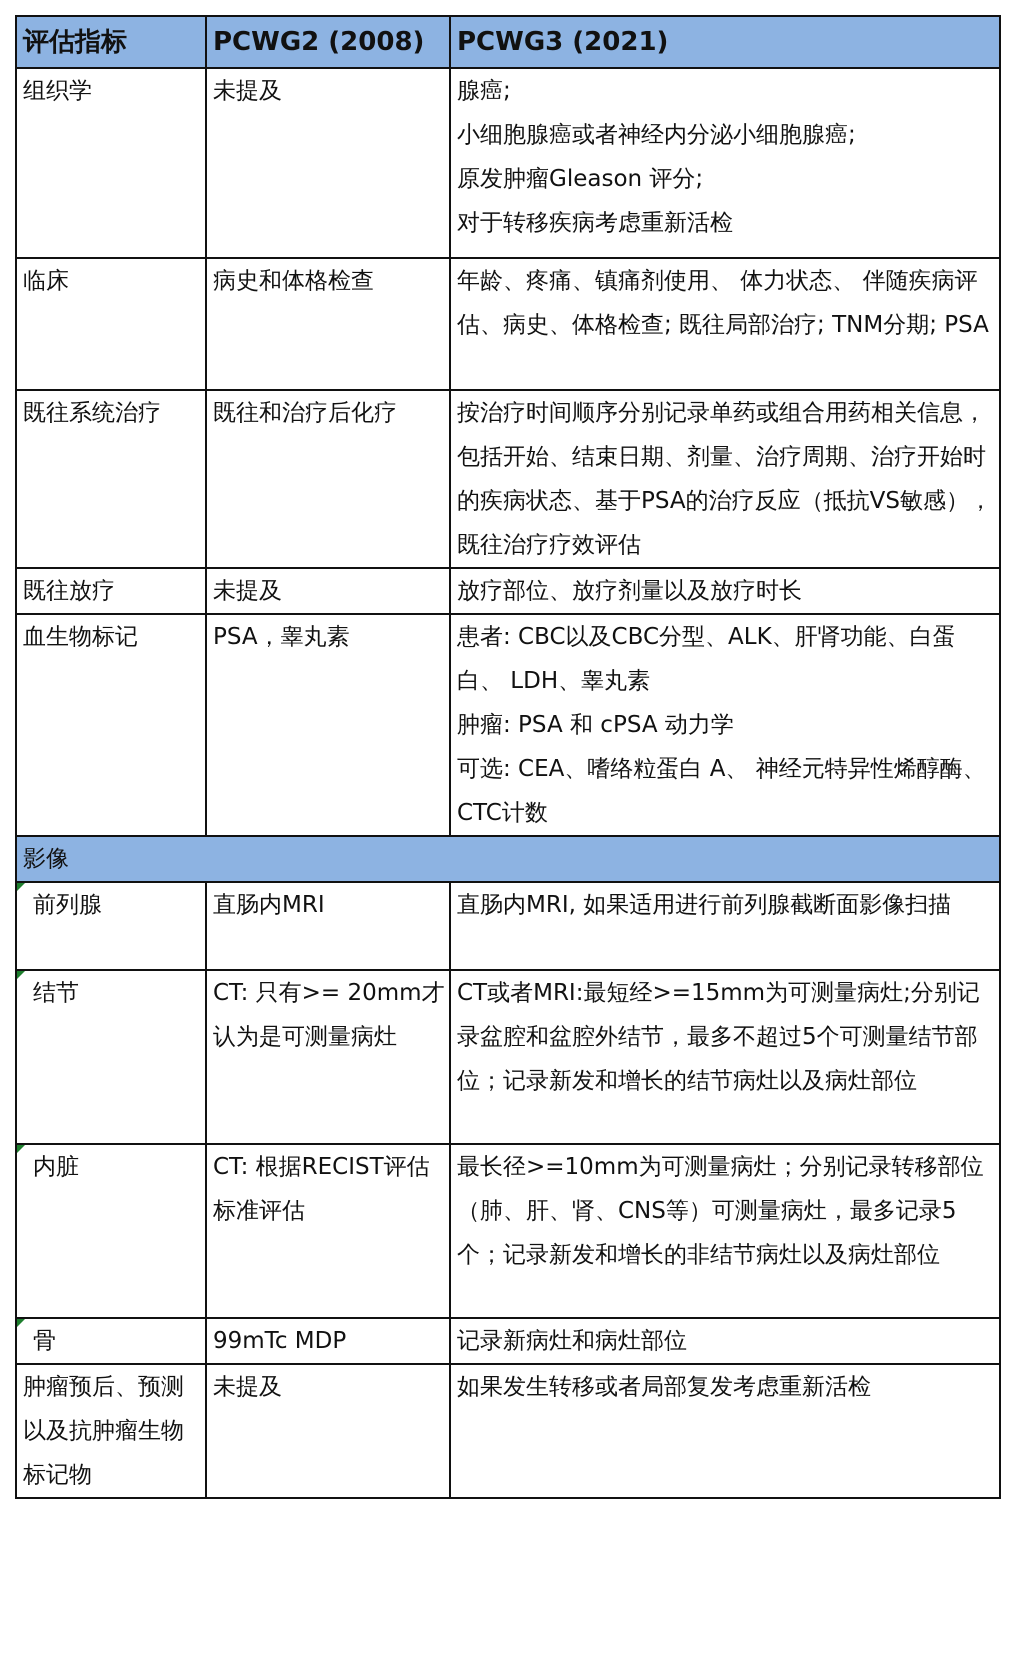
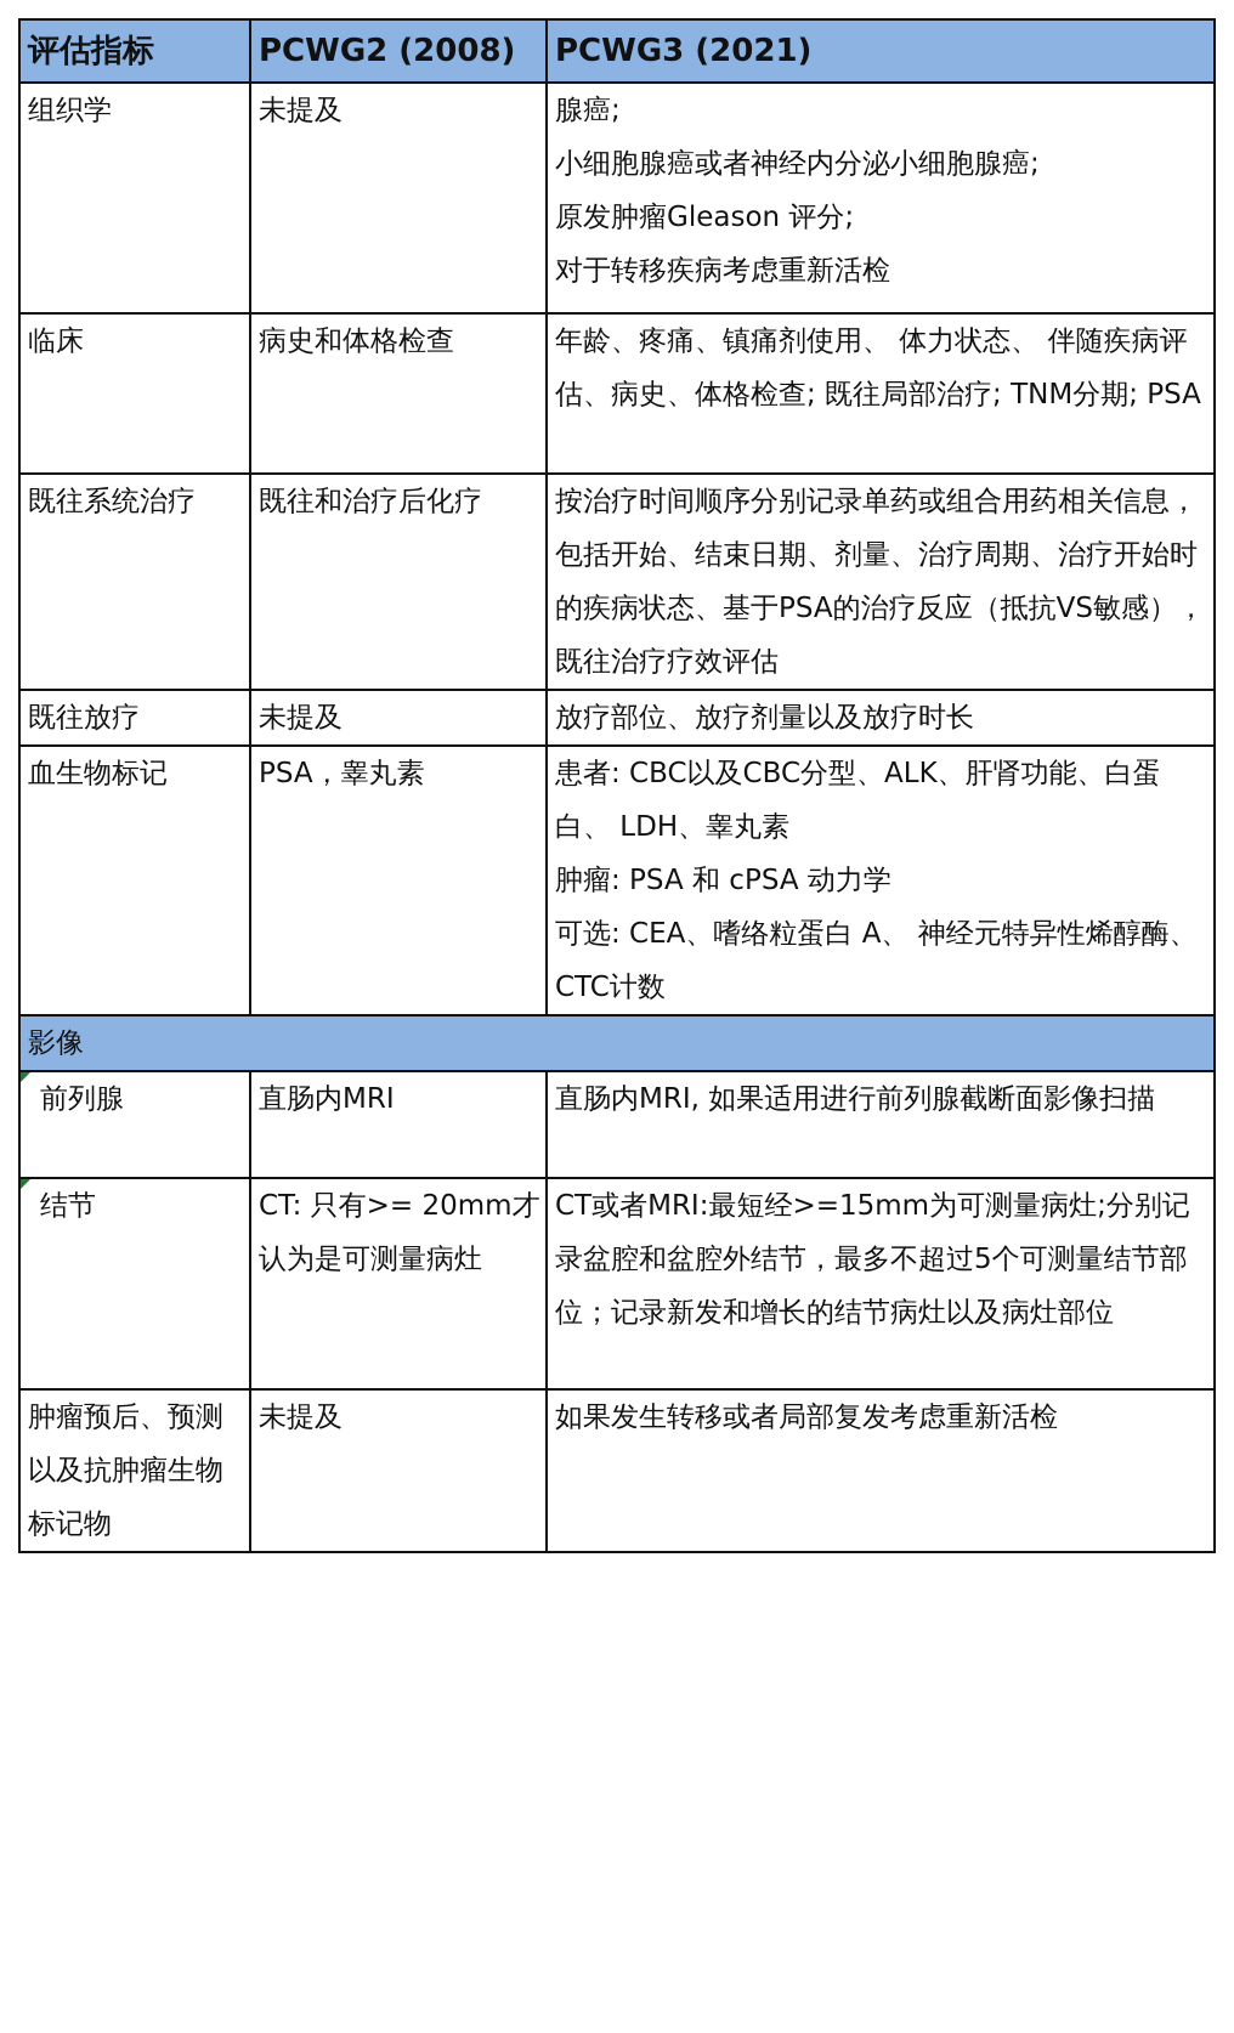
  评估指标	PCWG2 (2008)	PCWG3 (2021)
  组织学	未提及	腺癌; 小细胞腺癌或者神经内分泌小细胞腺癌; 原发肿瘤Gleason 评分; 对于转移疾病考虑重新活检
  临床	病史和体格检查	年龄、疼痛、镇痛剂使用、 体力状态、 伴随疾病评估、病史、体格检查; 既往局部治疗; TNM分期; PSA
  既往系统治疗	既往和治疗后化疗	按治疗时间顺序分别记录单药或组合用药相关信息，包括开始、结束日期、剂量、治疗周期、治疗开始时的疾病状态、基于PSA的治疗反应（抵抗VS敏感），既往治疗疗效评估
  既往放疗	未提及	放疗部位、放疗剂量以及放疗时长
  血生物标记	PSA，睾丸素	患者: CBC以及CBC分型、ALK、肝肾功能、白蛋白、 LDH、睾丸素 肿瘤: PSA 和 cPSA 动力学 可选: CEA、嗜络粒蛋白 A、 神经元特异性烯醇酶、 CTC计数
  影像
  前列腺	直肠内MRI	直肠内MRI, 如果适用进行前列腺截断面影像扫描
  结节	CT: 只有>= 20mm才认为是可测量病灶	CT或者MRI:最短经>=15mm为可测量病灶;分别记录盆腔和盆腔外结节，最多不超过5个可测量结节部位；记录新发和增长的结节病灶以及病灶部位
- 内脏	CT: 根据RECIST评估标准评估	最长径>=10mm为可测量病灶；分别记录转移部位（肺、肝、肾、CNS等）可测量病灶，最多记录5个；记录新发和增长的非结节病灶以及病灶部位
- 骨	99mTc MDP	记录新病灶和病灶部位
  肿瘤预后、预测以及抗肿瘤生物标记物	未提及	如果发生转移或者局部复发考虑重新活检
